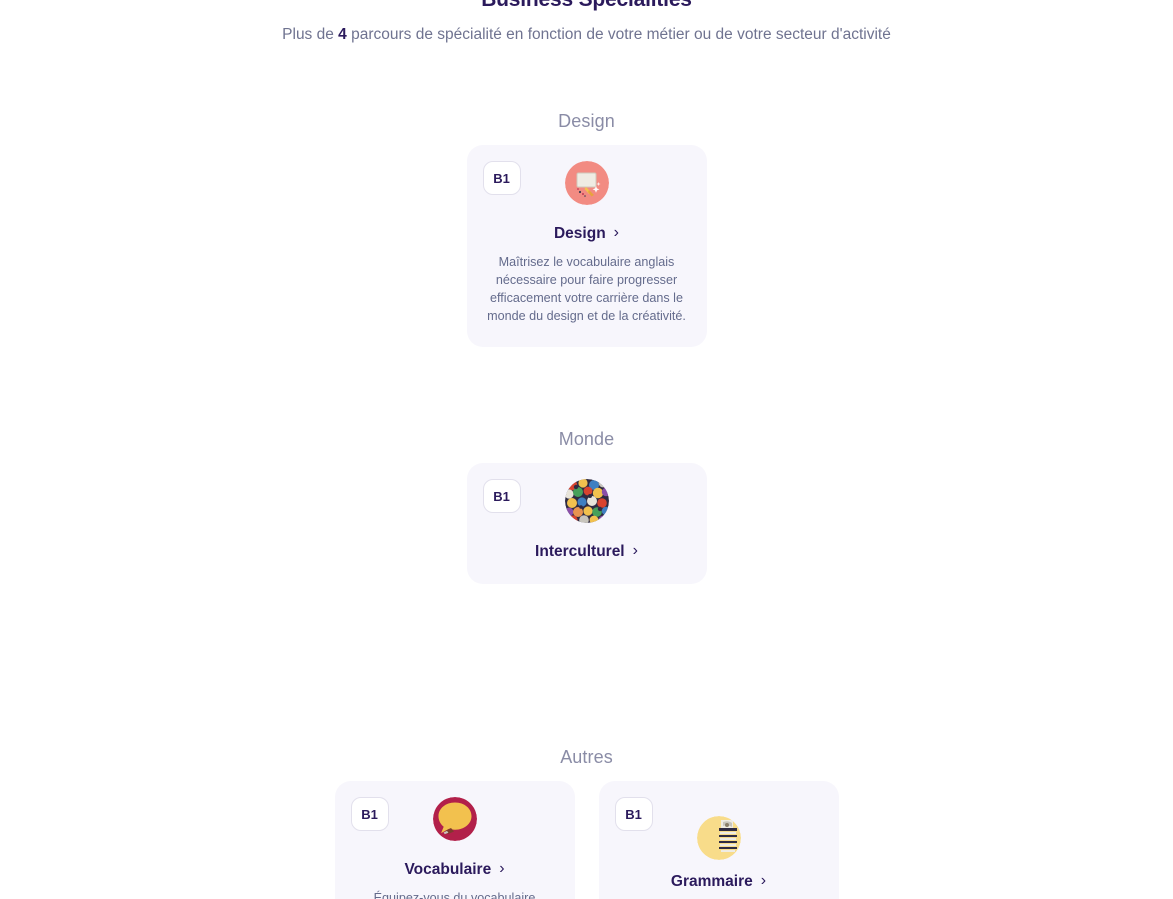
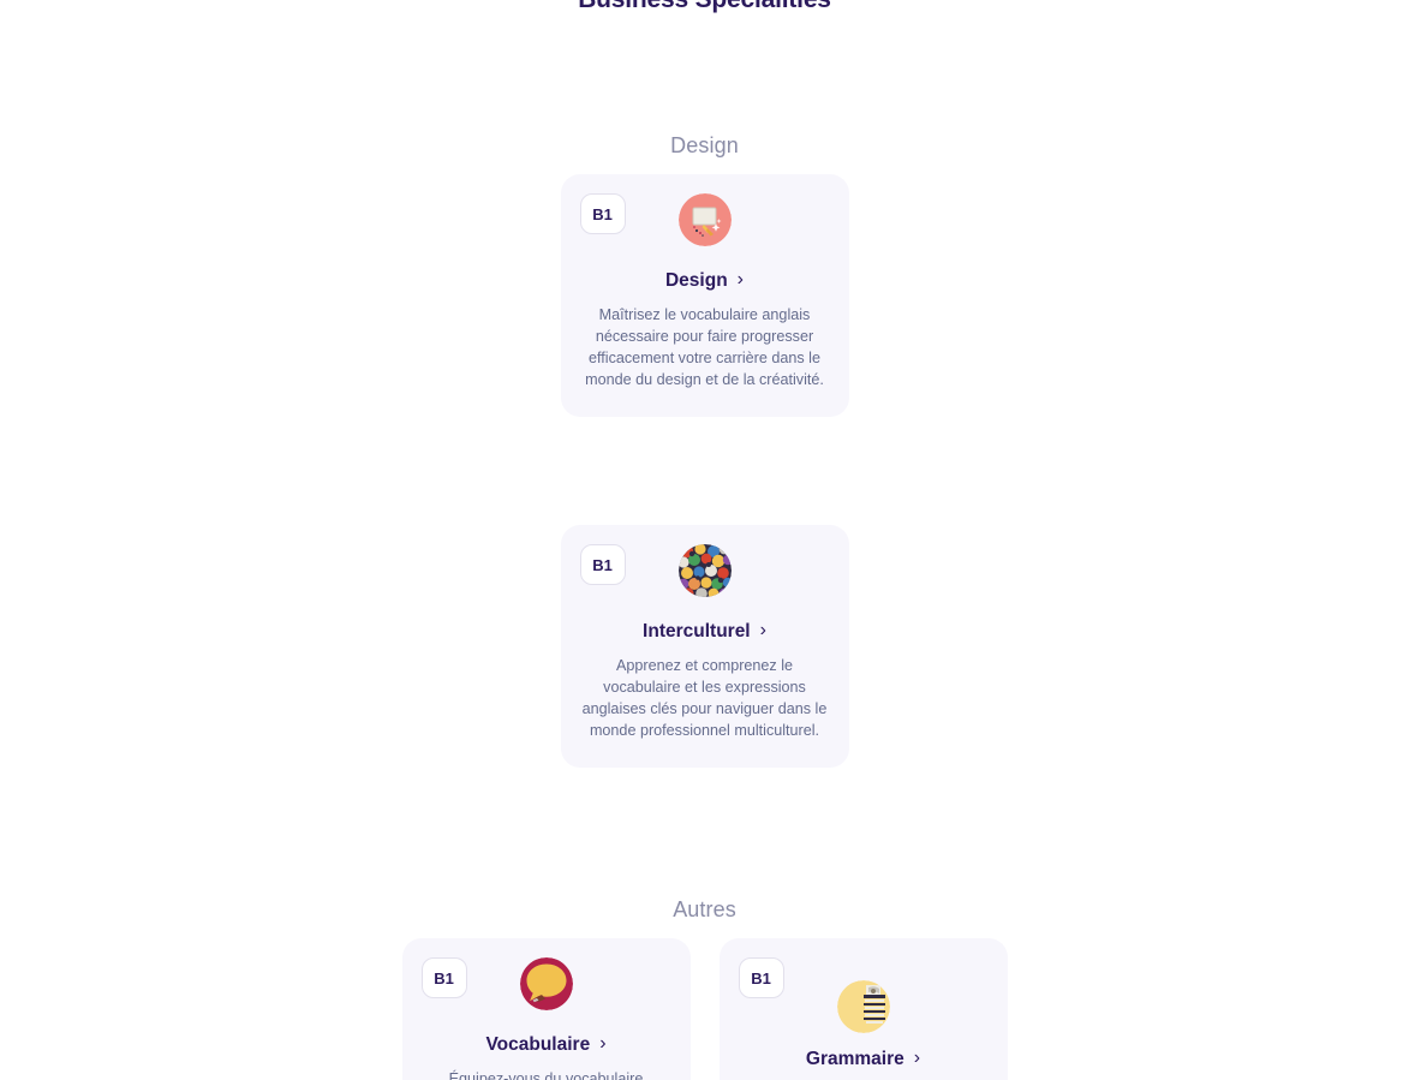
- Plus de 4 parcours de spécialité en fonction de votre métier ou de votre secteur d'activité
  Design
  B1
  Design
  ›
  Maîtrisez le vocabulaire anglais nécessaire pour faire progresser efficacement votre carrière dans le monde du design et de la créativité.
- Monde
  B1
  Interculturel
  ›
+ Apprenez et comprenez le vocabulaire et les expressions anglaises clés pour naviguer dans le monde professionnel multiculturel.
  Autres
  B1
  Vocabulaire
  ›
  Équipez-vous du vocabulaire
  B1
  Grammaire
  ›
